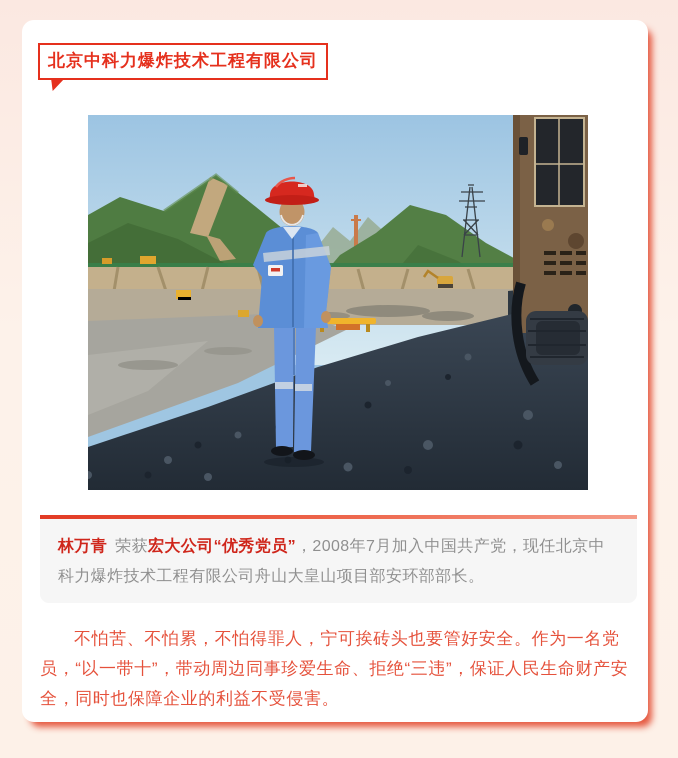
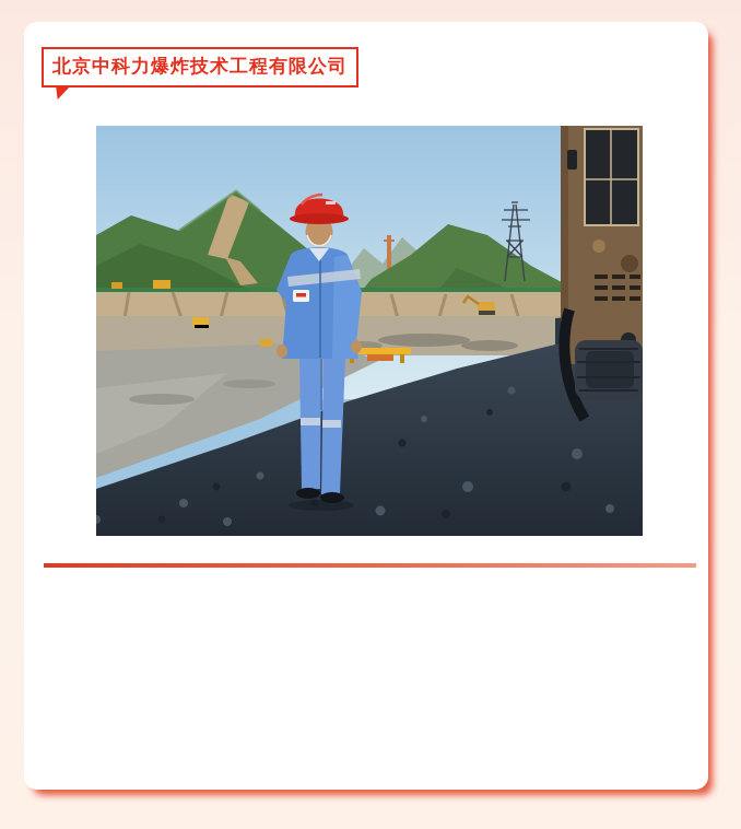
  北京中科力爆炸技术工程有限公司
- 林万青 荣获宏大公司“优秀党员”，2008年7月加入中国共产党，现任北京中科力爆炸技术工程有限公司舟山大皇山项目部安环部部长。
- 不怕苦、不怕累，不怕得罪人，宁可挨砖头也要管好安全。作为一名党员，“以一带十”，带动周边同事珍爱生命、拒绝“三违”，保证人民生命财产安全，同时也保障企业的利益不受侵害。
